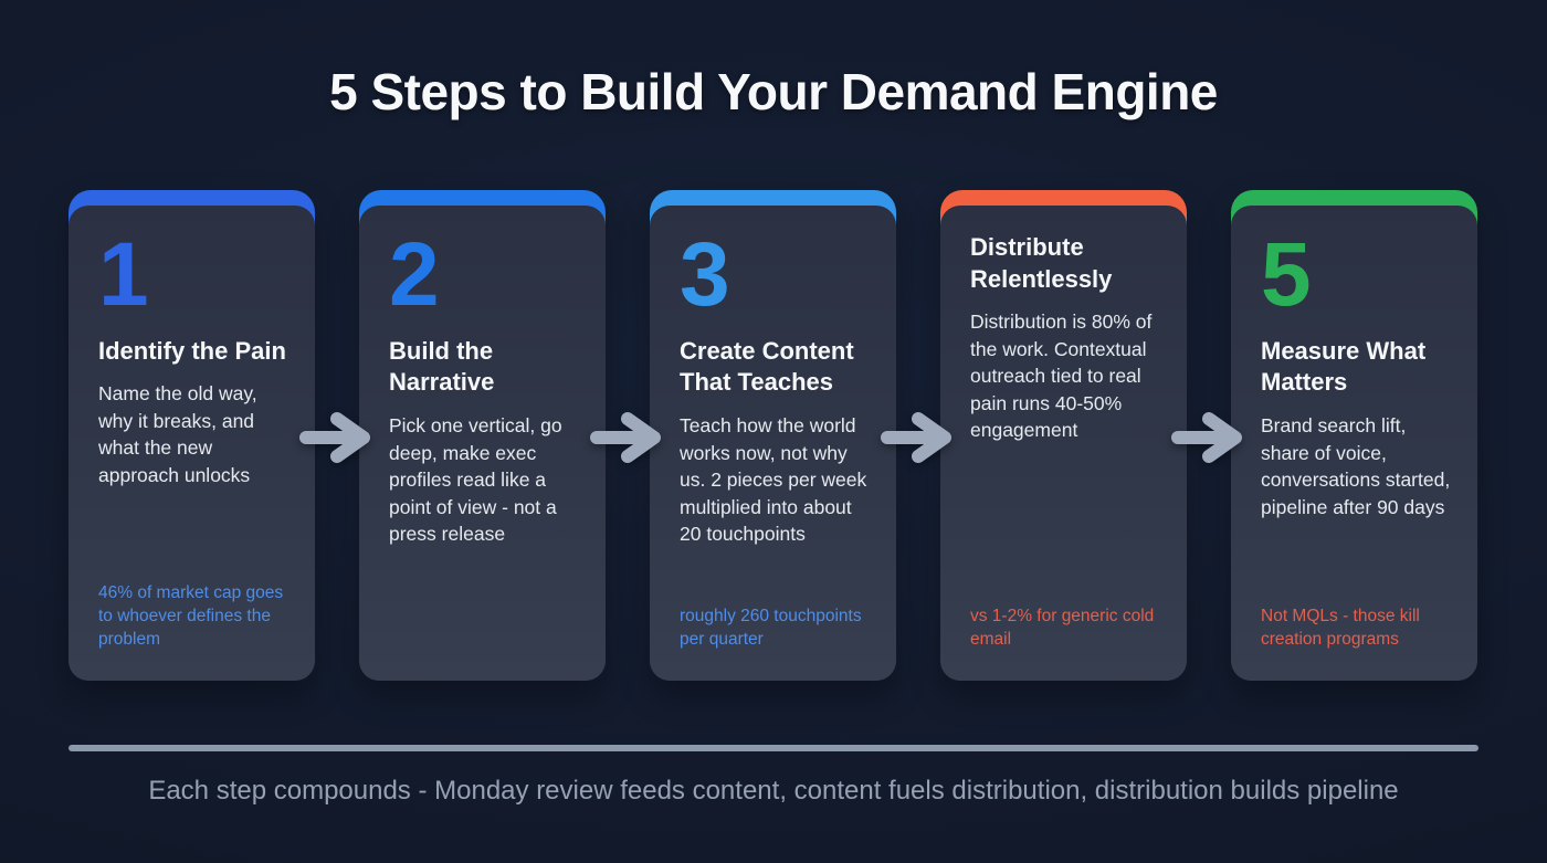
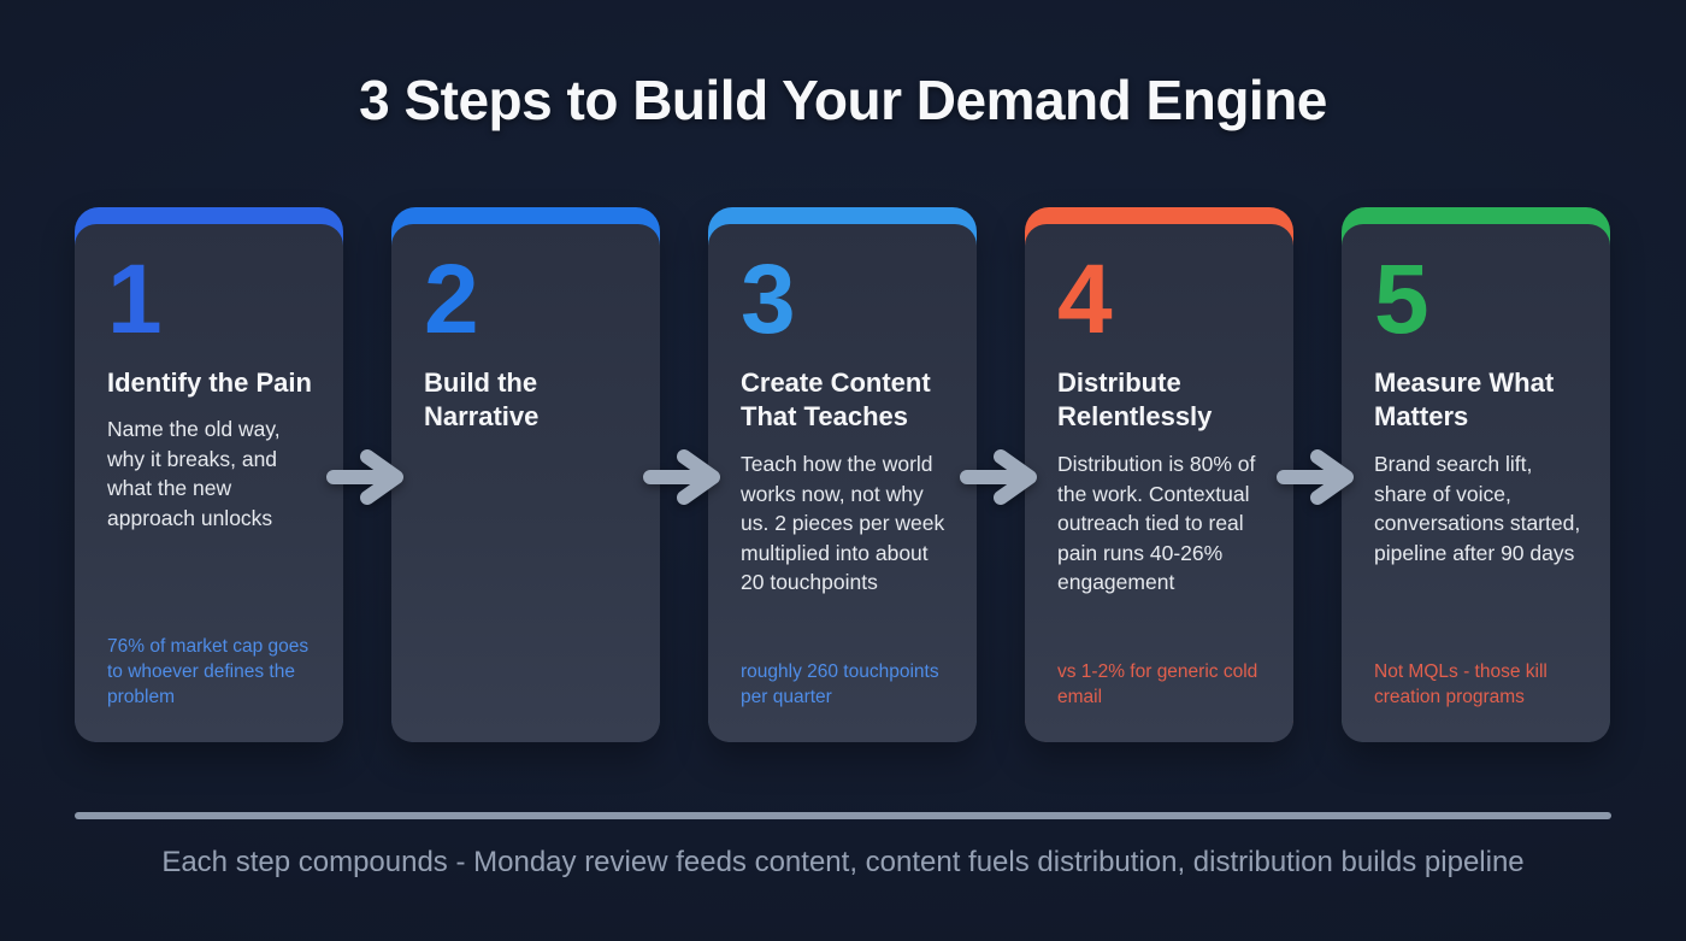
- 5 Steps to Build Your Demand Engine
+ 3 Steps to Build Your Demand Engine
  1
  Identify the Pain
  Name the old way, why it breaks, and what the new approach unlocks
- 46% of market cap goes to whoever defines the problem
+ 76% of market cap goes to whoever defines the problem
  2
  Build the Narrative
- Pick one vertical, go deep, make exec profiles read like a point of view - not a press release
  3
  Create Content That Teaches
  Teach how the world works now, not why us. 2 pieces per week multiplied into about 20 touchpoints
  roughly 260 touchpoints per quarter
+ 4
  Distribute Relentlessly
- Distribution is 80% of the work. Contextual outreach tied to real pain runs 40-50% engagement
+ Distribution is 80% of the work. Contextual outreach tied to real pain runs 40-26% engagement
  vs 1-2% for generic cold email
  5
  Measure What Matters
  Brand search lift, share of voice, conversations started, pipeline after 90 days
  Not MQLs - those kill creation programs
  Each step compounds - Monday review feeds content, content fuels distribution, distribution builds pipeline
